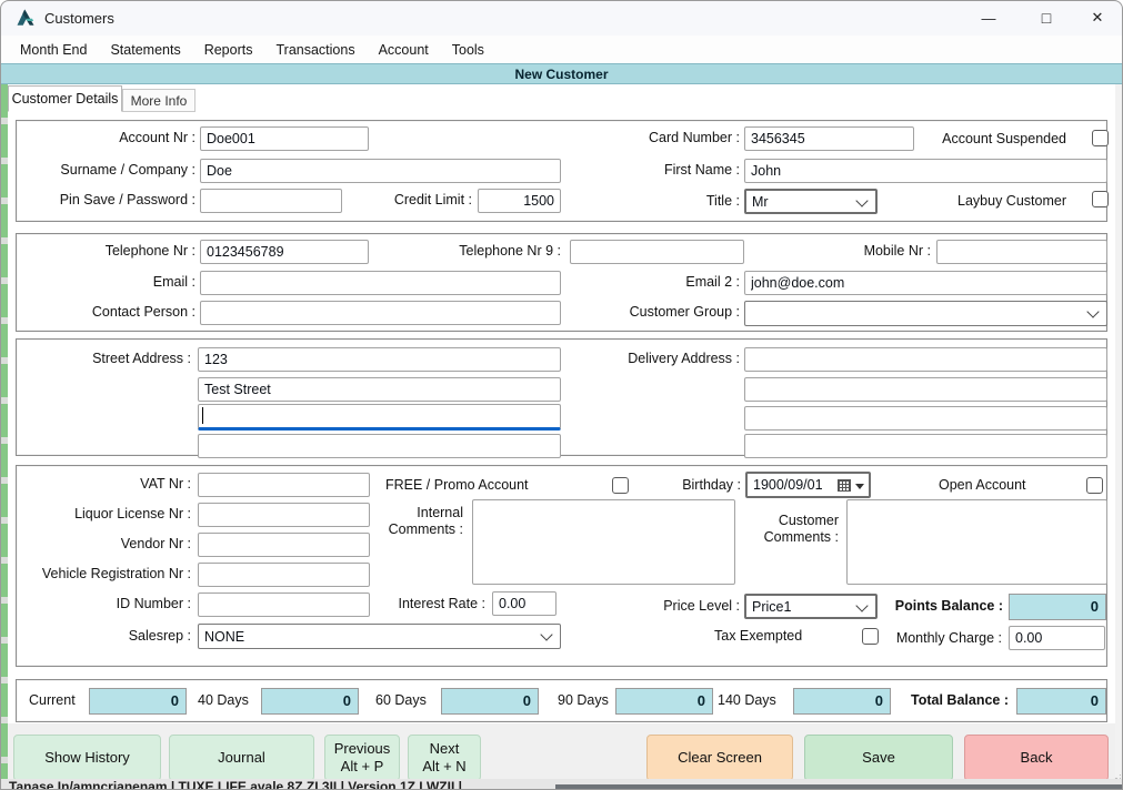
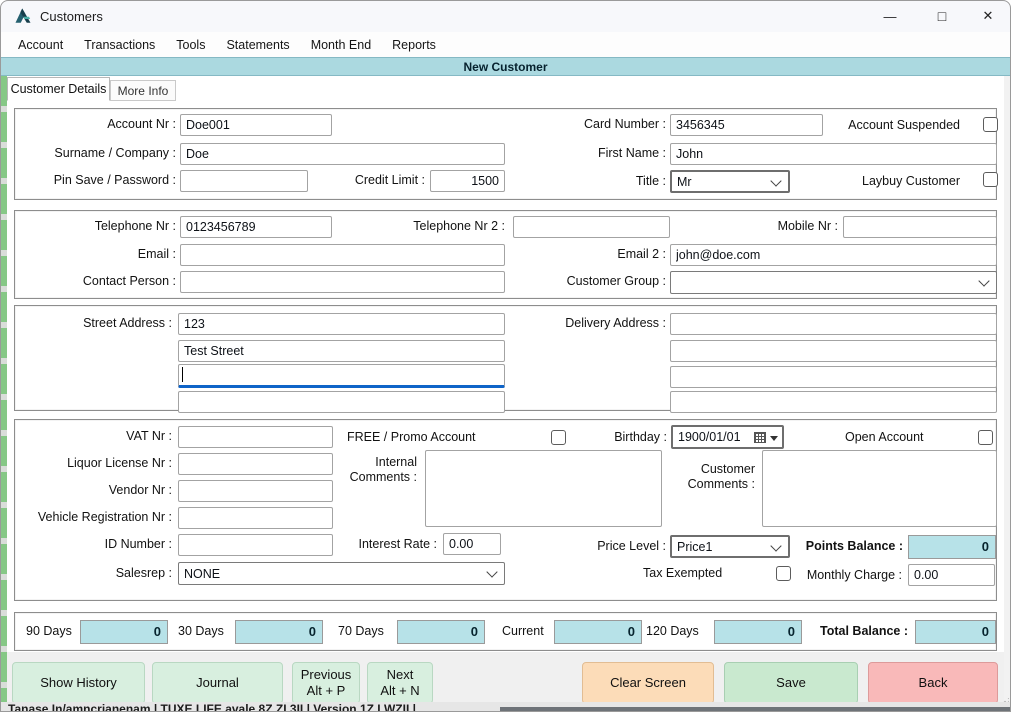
  Customers
  —
  □
  ✕
- Month End
+ Account
- Statements
+ Transactions
- Reports
+ Tools
- Transactions
+ Statements
- Account
+ Month End
- Tools
+ Reports
  New Customer
  Customer Details
  More Info
  Account Nr :
  Doe001
  Card Number :
  3456345
  Account Suspended
  Surname / Company :
  Doe
  First Name :
  John
  Pin Save / Password :
  Credit Limit :
  1500
  Title :
  Mr
  Laybuy Customer
  Telephone Nr :
  0123456789
- Telephone Nr 9 :
+ Telephone Nr 2 :
  Mobile Nr :
  Email :
  Email 2 :
  john@doe.com
  Contact Person :
  Customer Group :
  Street Address :
  123
  Test Street
  Delivery Address :
  VAT Nr :
  Liquor License Nr :
  Vendor Nr :
  Vehicle Registration Nr :
  ID Number :
  Salesrep :
  NONE
  FREE / Promo Account
  Birthday :
- 1900/09/01
+ 1900/01/01
  Open Account
  Internal Comments :
  Customer Comments :
  Interest Rate :
  0.00
  Price Level :
  Price1
  Points Balance :
  0
  Tax Exempted
  Monthly Charge :
  0.00
- Current
+ 90 Days
  0
- 40 Days
+ 30 Days
  0
- 60 Days
+ 70 Days
  0
- 90 Days
+ Current
  0
- 140 Days
+ 120 Days
  0
  Total Balance :
  0
  Show History
  Journal
  Previous
  Alt + P
  Next
  Alt + N
  Clear Screen
  Save
  Back
  Tanase In/amncrianenam | TUXE LIFE avale 8Z ZI 3II | Version 1Z I WZII |
